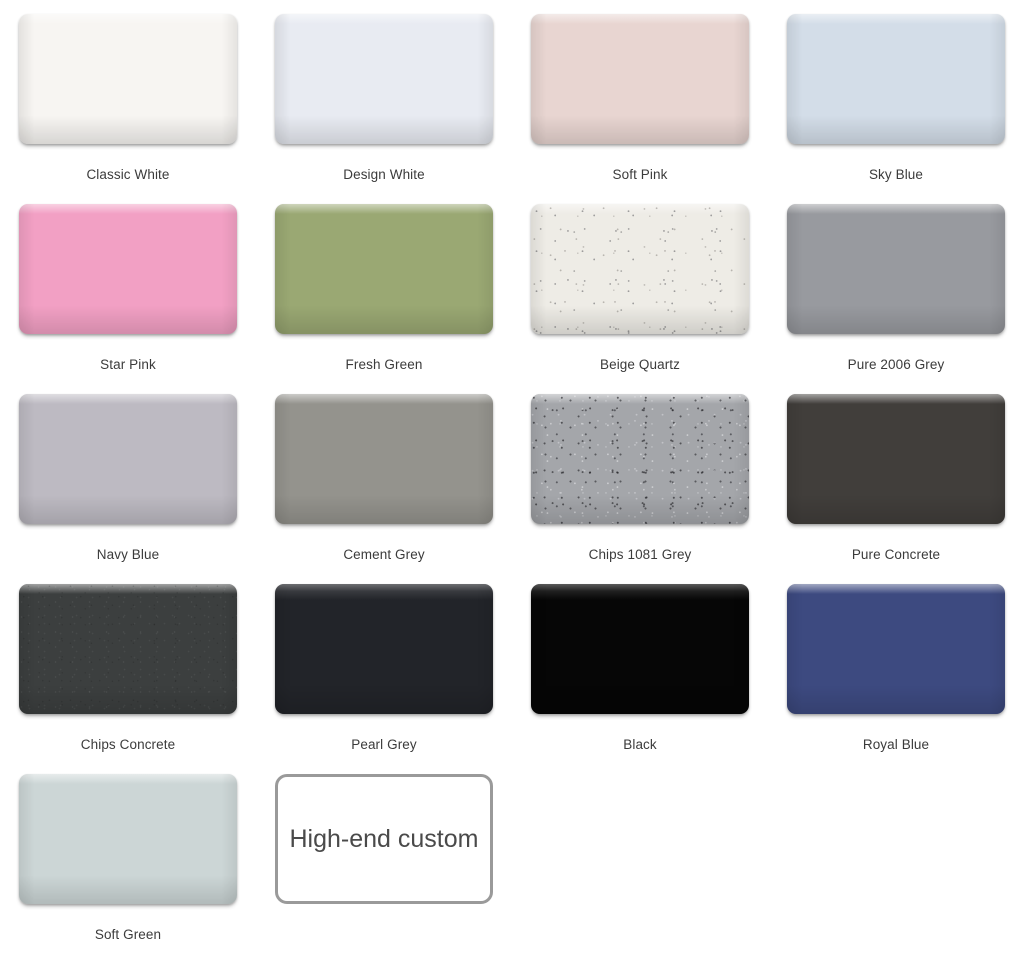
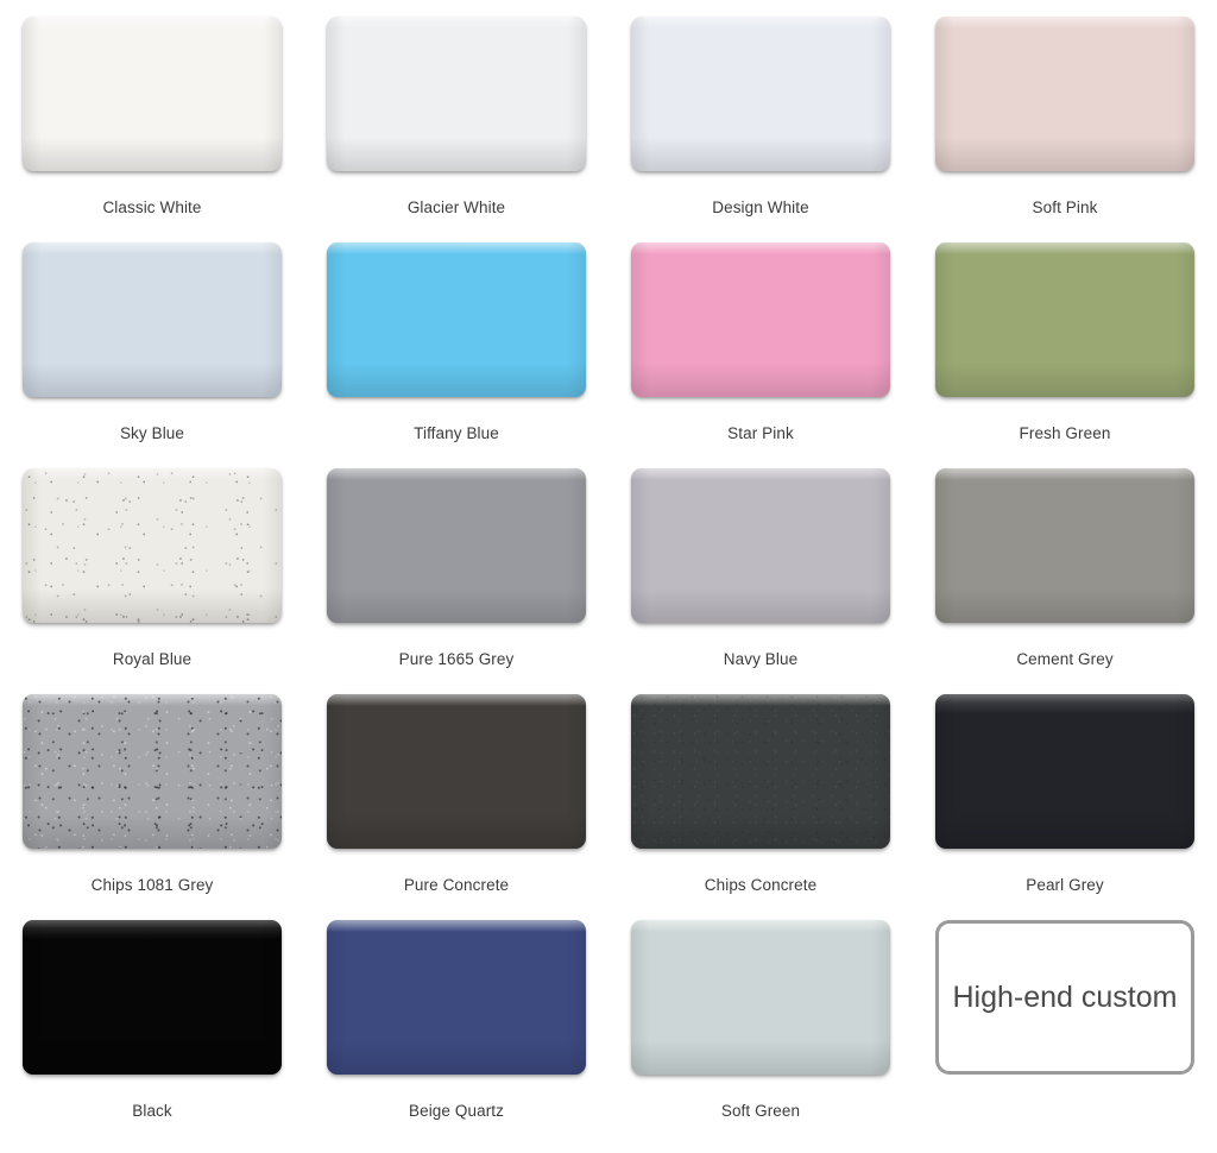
  Classic White
+ Glacier White
  Design White
  Soft Pink
  Sky Blue
+ Tiffany Blue
  Star Pink
  Fresh Green
- Beige Quartz
+ Royal Blue
- Pure 2006 Grey
+ Pure 1665 Grey
  Navy Blue
  Cement Grey
  Chips 1081 Grey
  Pure Concrete
  Chips Concrete
  Pearl Grey
  Black
- Royal Blue
+ Beige Quartz
  Soft Green
  High-end custom
